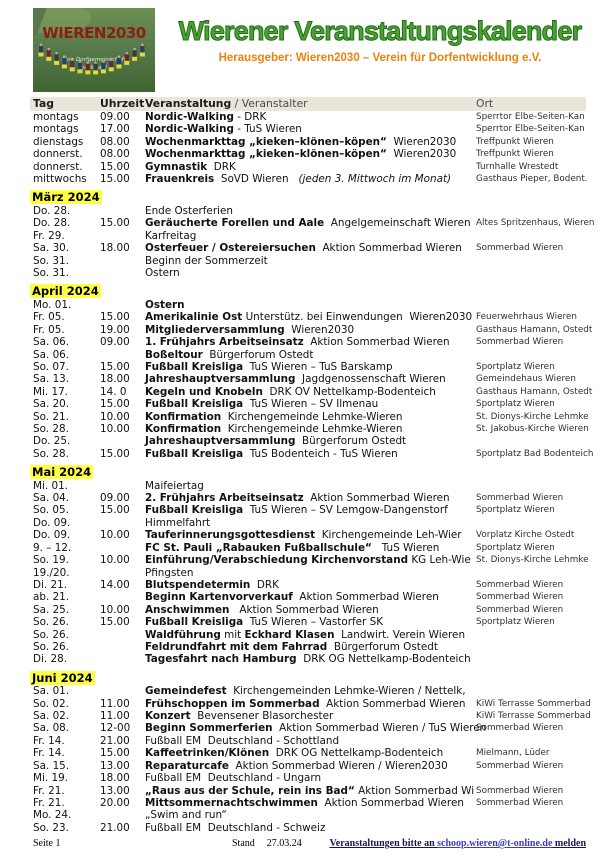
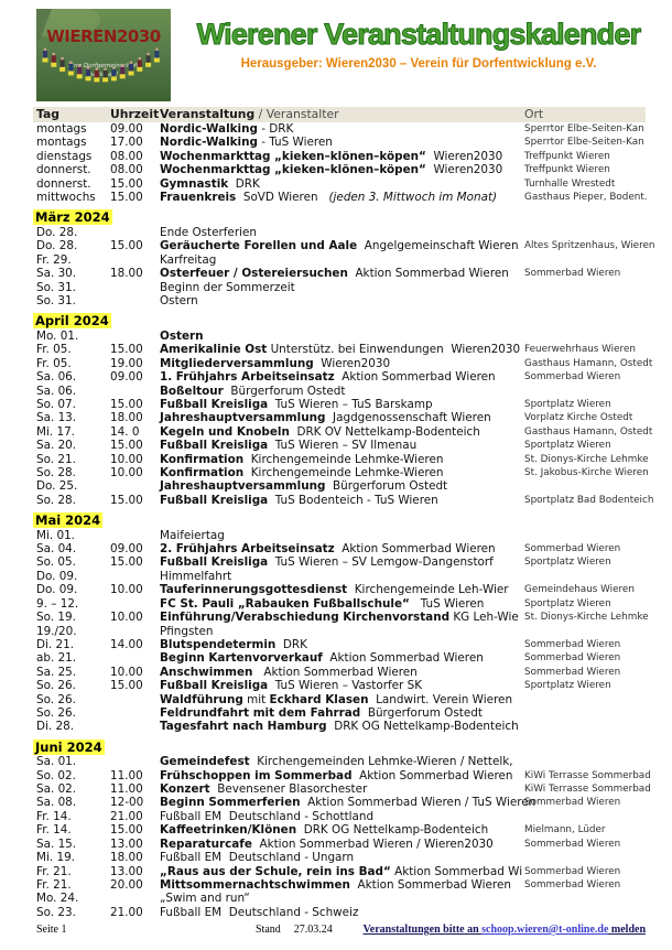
  WIEREN2030
  Wierener Veranstaltungskalender
  Herausgeber: Wieren2030 – Verein für Dorfentwicklung e.V.
  Tag
  Uhrzeit
  Veranstaltung / Veranstalter
  Ort
  montags
  09.00
  Nordic-Walking - DRK
  Sperrtor Elbe-Seiten-Kan
  montags
  17.00
  Nordic-Walking - TuS Wieren
  Sperrtor Elbe-Seiten-Kan
  dienstags
  08.00
  Wochenmarkttag „kieken–klönen–köpen“ Wieren2030
  Treffpunkt Wieren
  donnerst.
  08.00
  Wochenmarkttag „kieken–klönen–köpen“ Wieren2030
  Treffpunkt Wieren
  donnerst.
  15.00
  Gymnastik DRK
  Turnhalle Wrestedt
  mittwochs
  15.00
  Frauenkreis SoVD Wieren (jeden 3. Mittwoch im Monat)
  Gasthaus Pieper, Bodent.
  März 2024
  Do. 28.
  Ende Osterferien
  Do. 28.
  15.00
  Geräucherte Forellen und Aale Angelgemeinschaft Wieren
  Altes Spritzenhaus, Wieren
  Fr. 29.
  Karfreitag
  Sa. 30.
  18.00
  Osterfeuer / Ostereiersuchen Aktion Sommerbad Wieren
  Sommerbad Wieren
  So. 31.
  Beginn der Sommerzeit
  So. 31.
  Ostern
  April 2024
  Mo. 01.
  Ostern
  Fr. 05.
  15.00
  Amerikalinie Ost Unterstütz. bei Einwendungen Wieren2030
  Feuerwehrhaus Wieren
  Fr. 05.
  19.00
  Mitgliederversammlung Wieren2030
  Gasthaus Hamann, Ostedt
  Sa. 06.
  09.00
  1. Frühjahrs Arbeitseinsatz Aktion Sommerbad Wieren
  Sommerbad Wieren
  Sa. 06.
  Boßeltour Bürgerforum Ostedt
  So. 07.
  15.00
  Fußball Kreisliga TuS Wieren – TuS Barskamp
  Sportplatz Wieren
  Sa. 13.
  18.00
  Jahreshauptversammlung Jagdgenossenschaft Wieren
- Gemeindehaus Wieren
+ Vorplatz Kirche Ostedt
  Mi. 17.
  14. 0
  Kegeln und Knobeln DRK OV Nettelkamp-Bodenteich
  Gasthaus Hamann, Ostedt
  Sa. 20.
  15.00
  Fußball Kreisliga TuS Wieren – SV Ilmenau
  Sportplatz Wieren
  So. 21.
  10.00
  Konfirmation Kirchengemeinde Lehmke-Wieren
  St. Dionys-Kirche Lehmke
  So. 28.
  10.00
  Konfirmation Kirchengemeinde Lehmke-Wieren
  St. Jakobus-Kirche Wieren
  Do. 25.
  Jahreshauptversammlung Bürgerforum Ostedt
  So. 28.
  15.00
  Fußball Kreisliga TuS Bodenteich - TuS Wieren
  Sportplatz Bad Bodenteich
  Mai 2024
  Mi. 01.
  Maifeiertag
  Sa. 04.
  09.00
  2. Frühjahrs Arbeitseinsatz Aktion Sommerbad Wieren
  Sommerbad Wieren
  So. 05.
  15.00
  Fußball Kreisliga TuS Wieren – SV Lemgow-Dangenstorf
  Sportplatz Wieren
  Do. 09.
  Himmelfahrt
  Do. 09.
  10.00
  Tauferinnerungsgottesdienst Kirchengemeinde Leh-Wier
- Vorplatz Kirche Ostedt
+ Gemeindehaus Wieren
  9. – 12.
  FC St. Pauli „Rabauken Fußballschule“ TuS Wieren
  Sportplatz Wieren
  So. 19.
  10.00
  Einführung/Verabschiedung Kirchenvorstand KG Leh-Wie
  St. Dionys-Kirche Lehmke
  19./20.
  Pfingsten
  Di. 21.
  14.00
  Blutspendetermin DRK
  Sommerbad Wieren
  ab. 21.
  Beginn Kartenvorverkauf Aktion Sommerbad Wieren
  Sommerbad Wieren
  Sa. 25.
  10.00
  Anschwimmen Aktion Sommerbad Wieren
  Sommerbad Wieren
  So. 26.
  15.00
  Fußball Kreisliga TuS Wieren – Vastorfer SK
  Sportplatz Wieren
  So. 26.
  Waldführung mit Eckhard Klasen Landwirt. Verein Wieren
  So. 26.
  Feldrundfahrt mit dem Fahrrad Bürgerforum Ostedt
  Di. 28.
  Tagesfahrt nach Hamburg DRK OG Nettelkamp-Bodenteich
  Juni 2024
  Sa. 01.
  Gemeindefest Kirchengemeinden Lehmke-Wieren / Nettelk,
  So. 02.
  11.00
  Frühschoppen im Sommerbad Aktion Sommerbad Wieren
  KiWi Terrasse Sommerbad
  Sa. 02.
  11.00
  Konzert Bevensener Blasorchester
  KiWi Terrasse Sommerbad
  Sa. 08.
  12-00
  Beginn Sommerferien Aktion Sommerbad Wieren / TuS Wieren
  Sommerbad Wieren
  Fr. 14.
  21.00
  Fußball EM Deutschland - Schottland
  Fr. 14.
  15.00
  Kaffeetrinken/Klönen DRK OG Nettelkamp-Bodenteich
  Mielmann, Lüder
  Sa. 15.
  13.00
  Reparaturcafe Aktion Sommerbad Wieren / Wieren2030
  Sommerbad Wieren
  Mi. 19.
  18.00
  Fußball EM Deutschland - Ungarn
  Fr. 21.
  13.00
  „Raus aus der Schule, rein ins Bad“ Aktion Sommerbad Wi
  Sommerbad Wieren
  Fr. 21.
  20.00
  Mittsommernachtschwimmen Aktion Sommerbad Wieren
  Sommerbad Wieren
  Mo. 24.
  „Swim and run“
  So. 23.
  21.00
  Fußball EM Deutschland - Schweiz
  Seite 1
  Stand 27.03.24
  Veranstaltungen bitte an schoop.wieren@t-online.de melden
